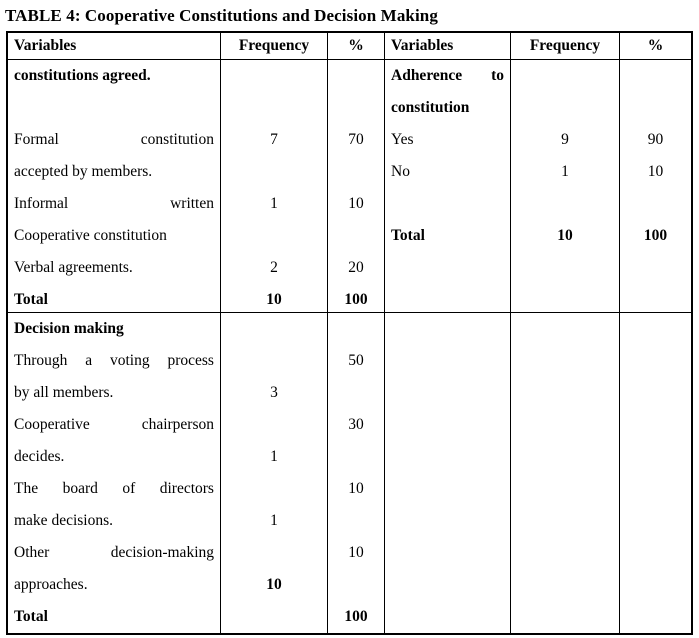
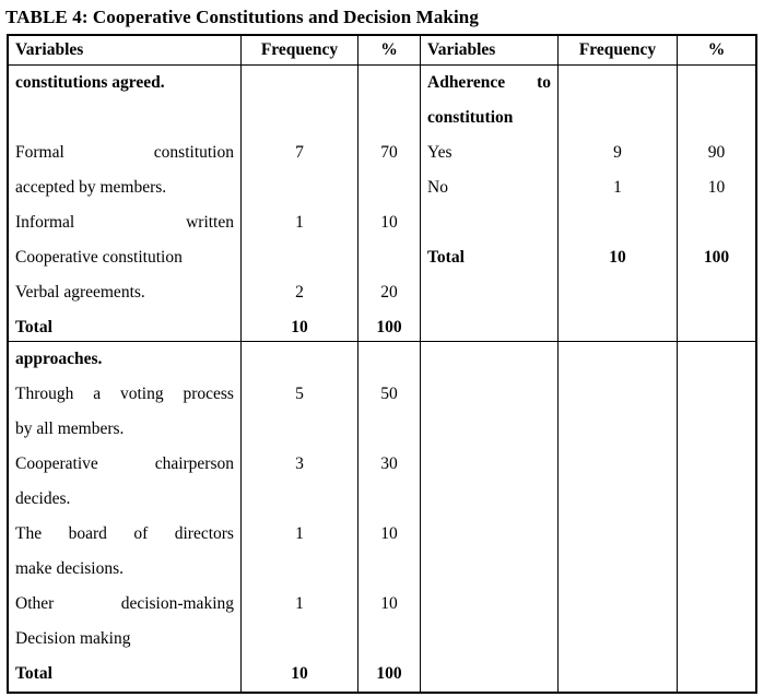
  TABLE 4: Cooperative Constitutions and Decision Making
  Variables
  Frequency
  %
  Variables
  Frequency
  %
  constitutions agreed.
  Formal
  constitution
  accepted by members.
  Informal
  written
  Cooperative constitution
  Verbal agreements.
  Total
  7
  1
  2
  10
  70
  10
  20
  100
  Adherence
  to
  constitution
  Yes
  No
  Total
  9
  1
  10
  90
  10
  100
- Decision making
+ approaches.
  Through
  a
  voting
  process
  by all members.
  Cooperative
  chairperson
  decides.
  The
  board
  of
  directors
  make decisions.
  Other
  decision-making
- approaches.
+ Decision making
  Total
+ 5
  3
  1
  1
  10
  50
  30
  10
  10
  100
